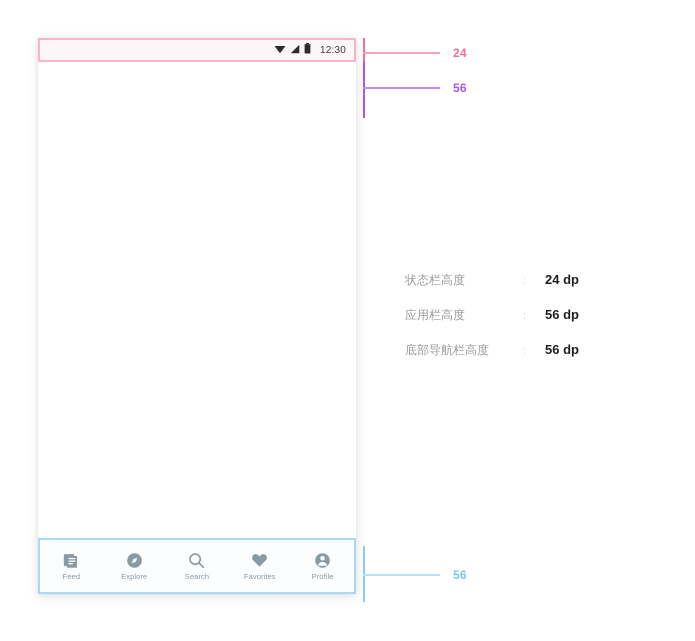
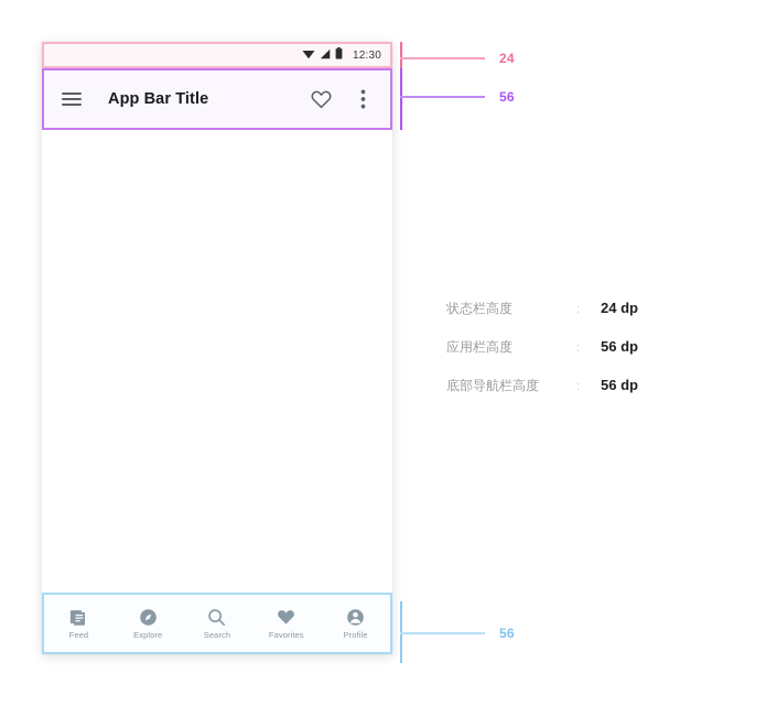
  12:30
+ App Bar Title
  Feed
  Explore
  Search
  Favorites
  Profile
  24
  56
  56
  状态栏高度
  :
  24 dp
  应用栏高度
  :
  56 dp
  底部导航栏高度
  :
  56 dp
